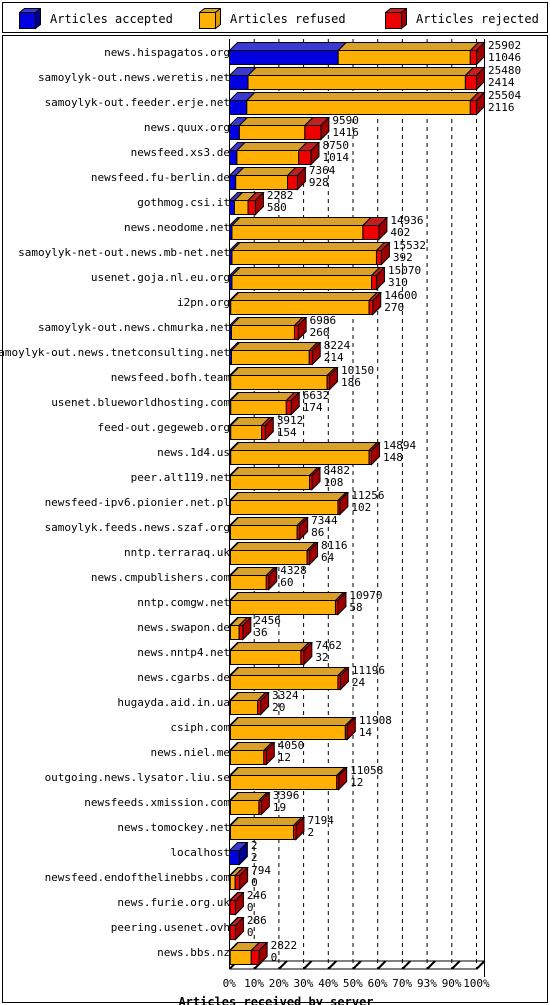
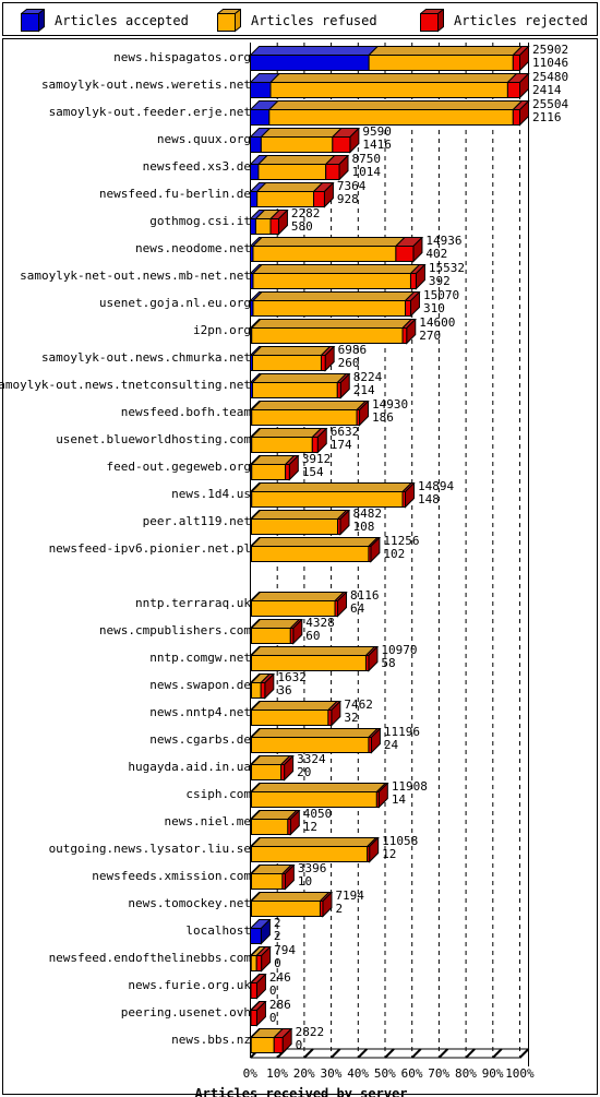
  Articles accepted
  Articles refused
  Articles rejected
  news.hispagatos.org
  25902
  11046
  samoylyk-out.news.weretis.net
  25480
  2414
  samoylyk-out.feeder.erje.net
  25504
  2116
  news.quux.org
  9590
  1416
  newsfeed.xs3.de
  8750
  1014
  newsfeed.fu-berlin.de
  7364
  928
  gothmog.csi.it
  2282
  580
  news.neodome.net
  14936
  402
  samoylyk-net-out.news.mb-net.net
  15532
  392
  usenet.goja.nl.eu.org
  15070
  310
  i2pn.org
  14600
  270
  samoylyk-out.news.chmurka.net
  6986
  260
  amoylyk-out.news.tnetconsulting.net
  8224
  214
  newsfeed.bofh.team
- 10150
+ 14930
  186
  usenet.blueworldhosting.com
  6632
  174
  feed-out.gegeweb.org
  3912
  154
  news.1d4.us
  14894
  148
  peer.alt119.net
  8482
  108
  newsfeed-ipv6.pionier.net.pl
  11256
  102
- samoylyk.feeds.news.szaf.org
- 7344
- 86
  nntp.terraraq.uk
  8116
  64
  news.cmpublishers.com
  4328
  60
  nntp.comgw.net
  10970
  58
  news.swapon.de
- 2456
+ 1632
  36
  news.nntp4.net
  7462
  32
  news.cgarbs.de
  11196
  24
  hugayda.aid.in.ua
  3324
  20
  csiph.com
  11908
  14
  news.niel.me
  4050
  12
  outgoing.news.lysator.liu.se
  11058
  12
  newsfeeds.xmission.com
  3396
- 19
+ 10
  news.tomockey.net
  7194
  2
  localhost
  2
  2
  newsfeed.endofthelinebbs.com
  794
  0
  news.furie.org.uk
  246
  0
  peering.usenet.ovh
  286
  0
  news.bbs.nz
  2822
  0
  0%
  10%
  20%
  30%
  40%
  50%
  60%
  70%
- 93%
+ 80%
  90%
  100%
  Articles received by server
